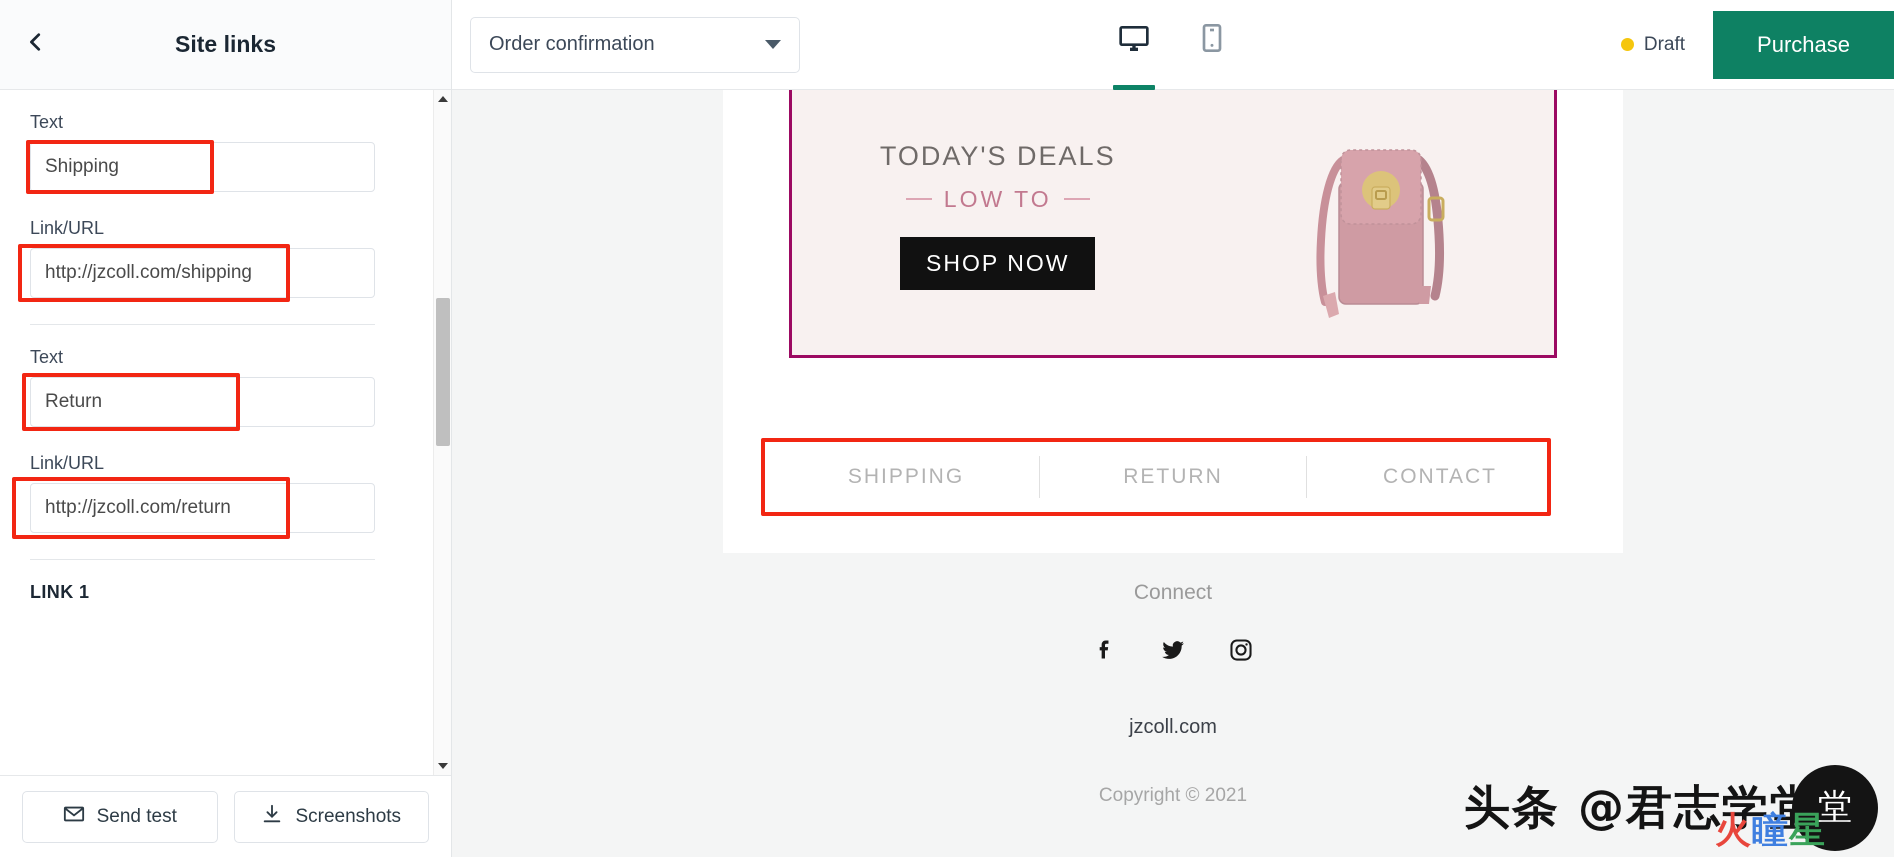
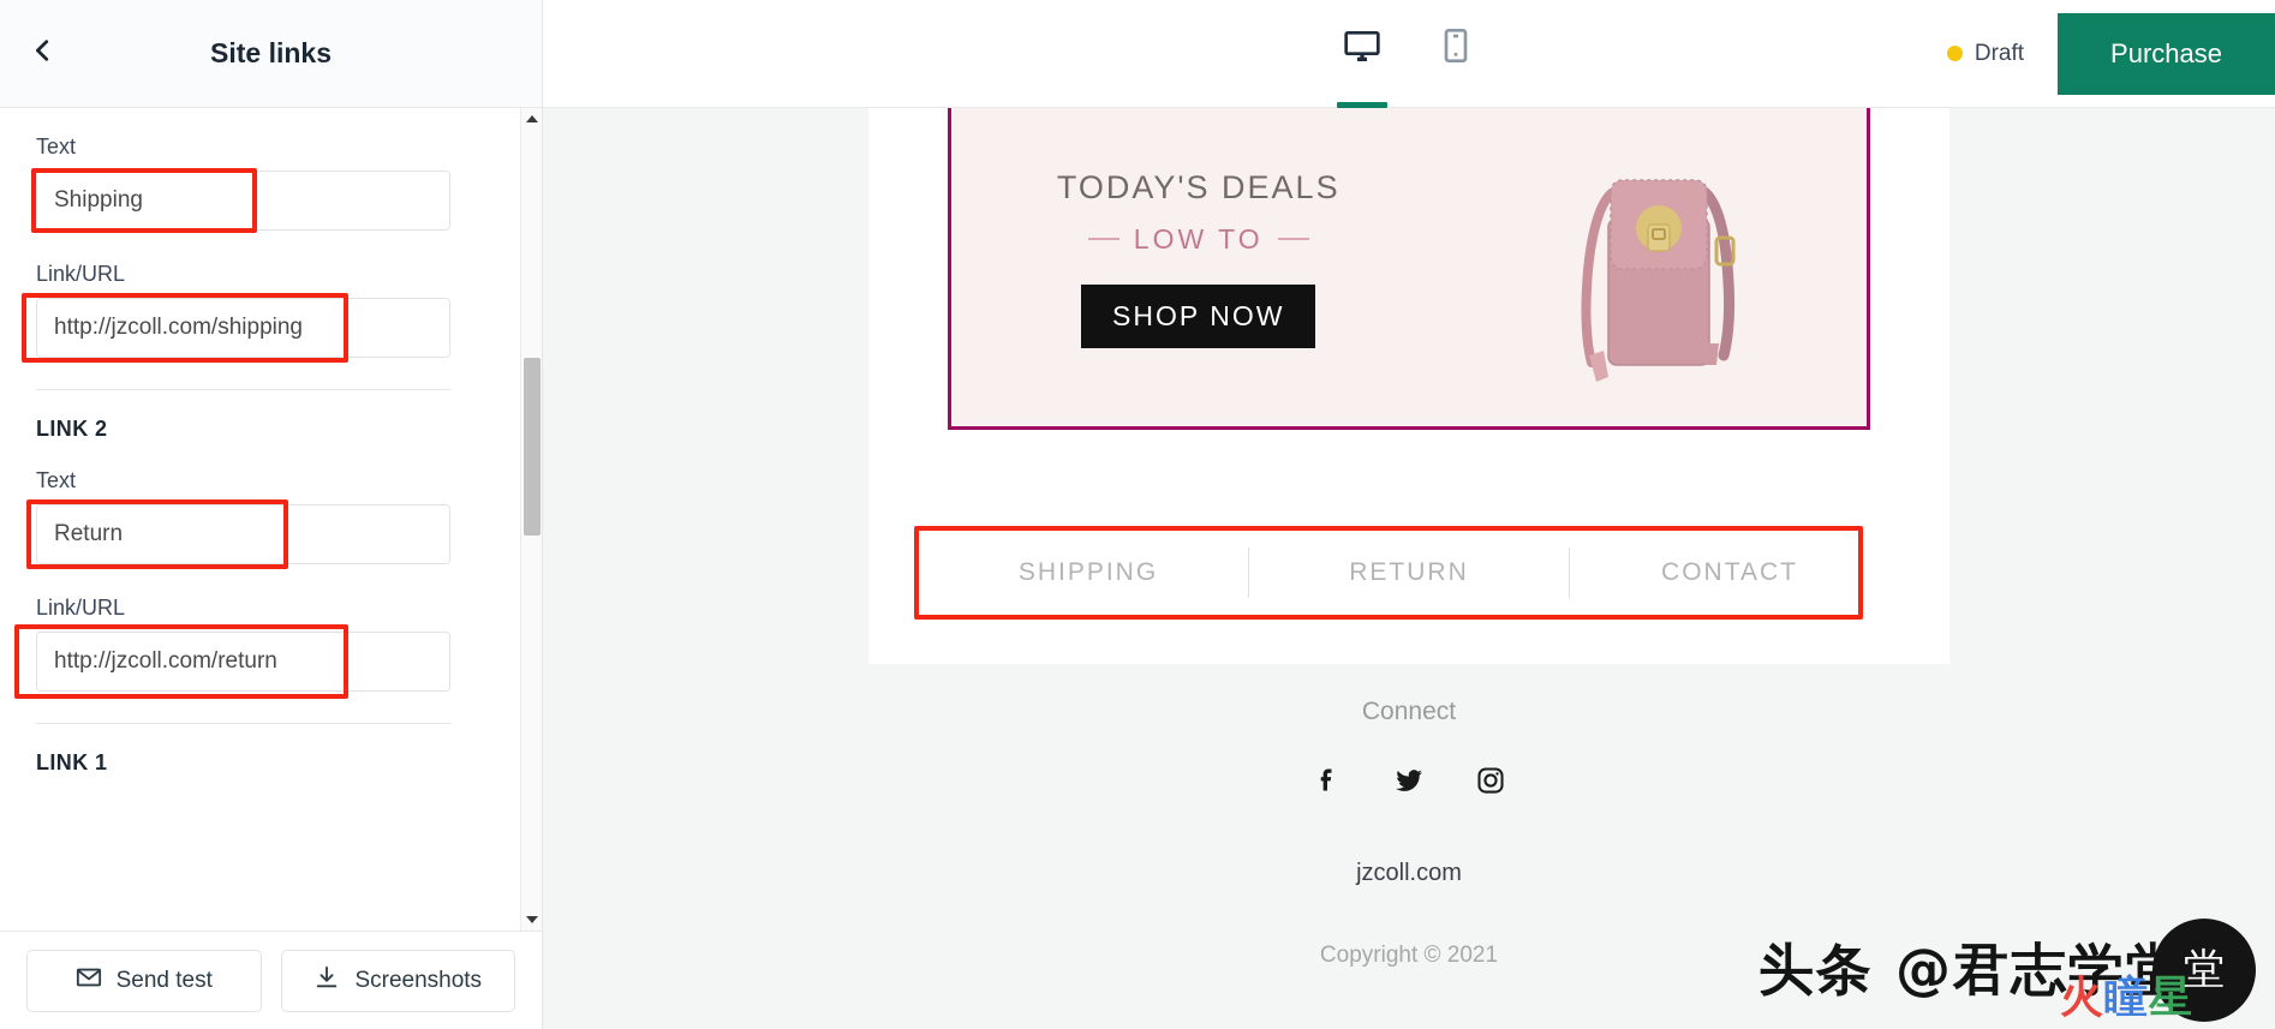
  Site links
  Text
  Shipping
  Link/URL
  http://jzcoll.com/shipping
+ LINK 2
  Text
  Return
  Link/URL
  http://jzcoll.com/return
  LINK 1
  Send test
  Screenshots
- Order confirmation
  Draft
  Purchase
  TODAY'S DEALS
  LOW TO
  SHOP NOW
  SHIPPING
  RETURN
  CONTACT
  Connect
  jzcoll.com
  Copyright © 2021
  头条 @君志学
  堂
  火瞳星
